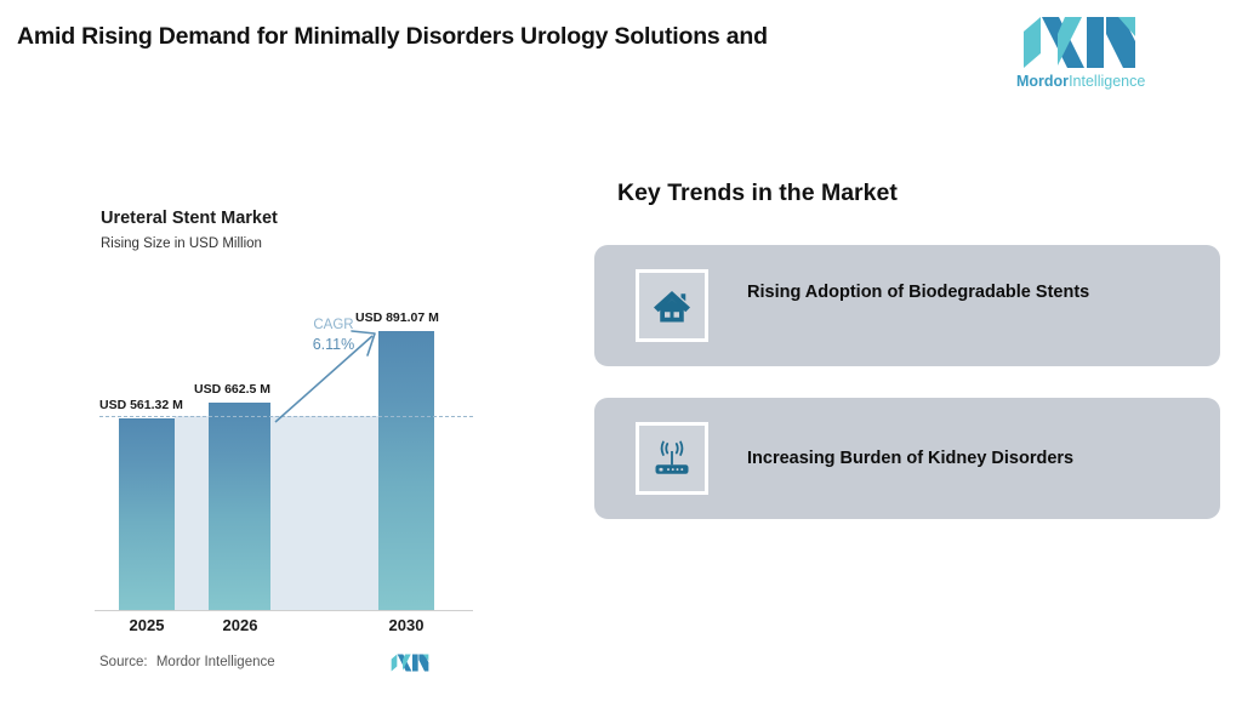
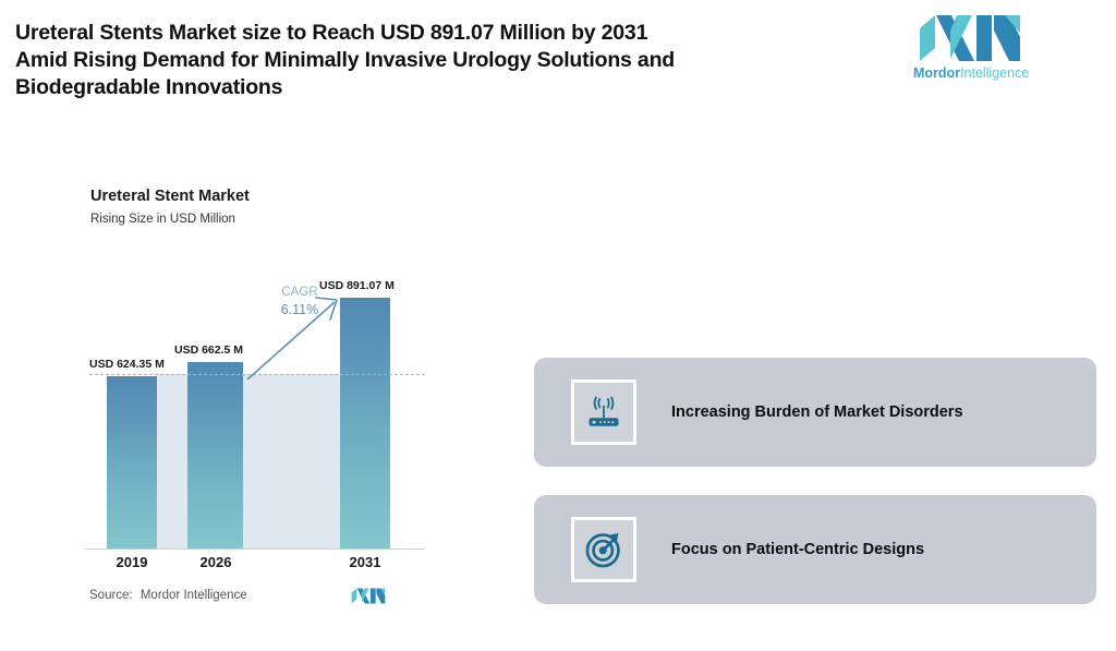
+ Ureteral Stents Market size to Reach USD 891.07 Million by 2031
- Amid Rising Demand for Minimally Disorders Urology Solutions and
+ Amid Rising Demand for Minimally Invasive Urology Solutions and
+ Biodegradable Innovations
  MordorIntelligence
  Ureteral Stent Market
  Rising Size in USD Million
- USD 561.32 M
+ USD 624.35 M
  USD 662.5 M
  USD 891.07 M
- 2025
+ 2019
  2026
- 2030
+ 2031
  CAGR
  6.11%
  Source: Mordor Intelligence
- Key Trends in the Market
- Rising Adoption of Biodegradable Stents
- Increasing Burden of Kidney Disorders
+ Increasing Burden of Market Disorders
+ Focus on Patient-Centric Designs
